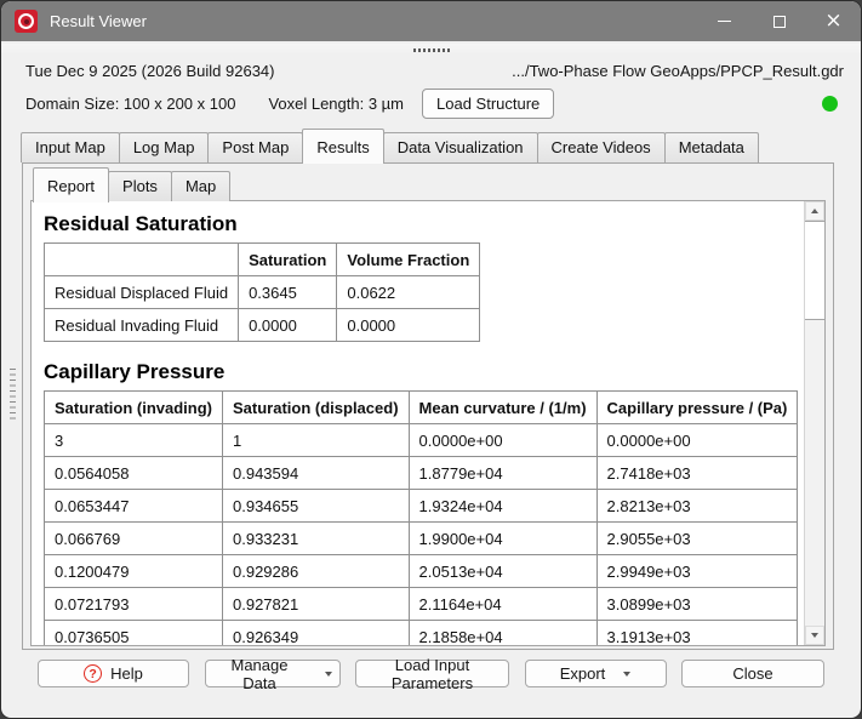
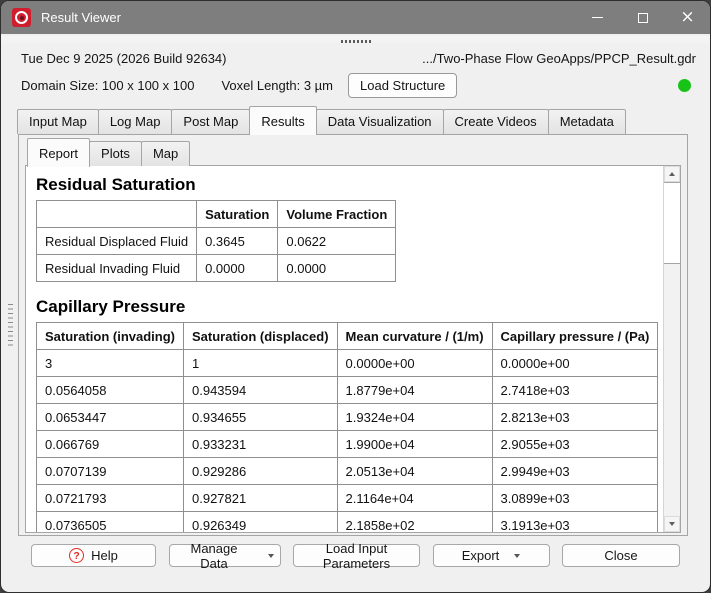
  Result Viewer
  ×
  Tue Dec 9 2025 (2026 Build 92634)
  .../Two-Phase Flow GeoApps/PPCP_Result.gdr
- Domain Size: 100 x 200 x 100
+ Domain Size: 100 x 100 x 100
  Voxel Length: 3 µm
  Load Structure
  Input Map
  Log Map
  Post Map
  Results
  Data Visualization
  Create Videos
  Metadata
  Report
  Plots
  Map
  Residual Saturation
  	Saturation	Volume Fraction
  Residual Displaced Fluid	0.3645	0.0622
  Residual Invading Fluid	0.0000	0.0000
  Capillary Pressure
  Saturation (invading)	Saturation (displaced)	Mean curvature / (1/m)	Capillary pressure / (Pa)
  3	1	0.0000e+00	0.0000e+00
  0.0564058	0.943594	1.8779e+04	2.7418e+03
  0.0653447	0.934655	1.9324e+04	2.8213e+03
  0.066769	0.933231	1.9900e+04	2.9055e+03
- 0.1200479	0.929286	2.0513e+04	2.9949e+03
+ 0.0707139	0.929286	2.0513e+04	2.9949e+03
  0.0721793	0.927821	2.1164e+04	3.0899e+03
- 0.0736505	0.926349	2.1858e+04	3.1913e+03
+ 0.0736505	0.926349	2.1858e+02	3.1913e+03
  ?
  Help
  Manage Data
  Load Input Parameters
  Export
  Close
